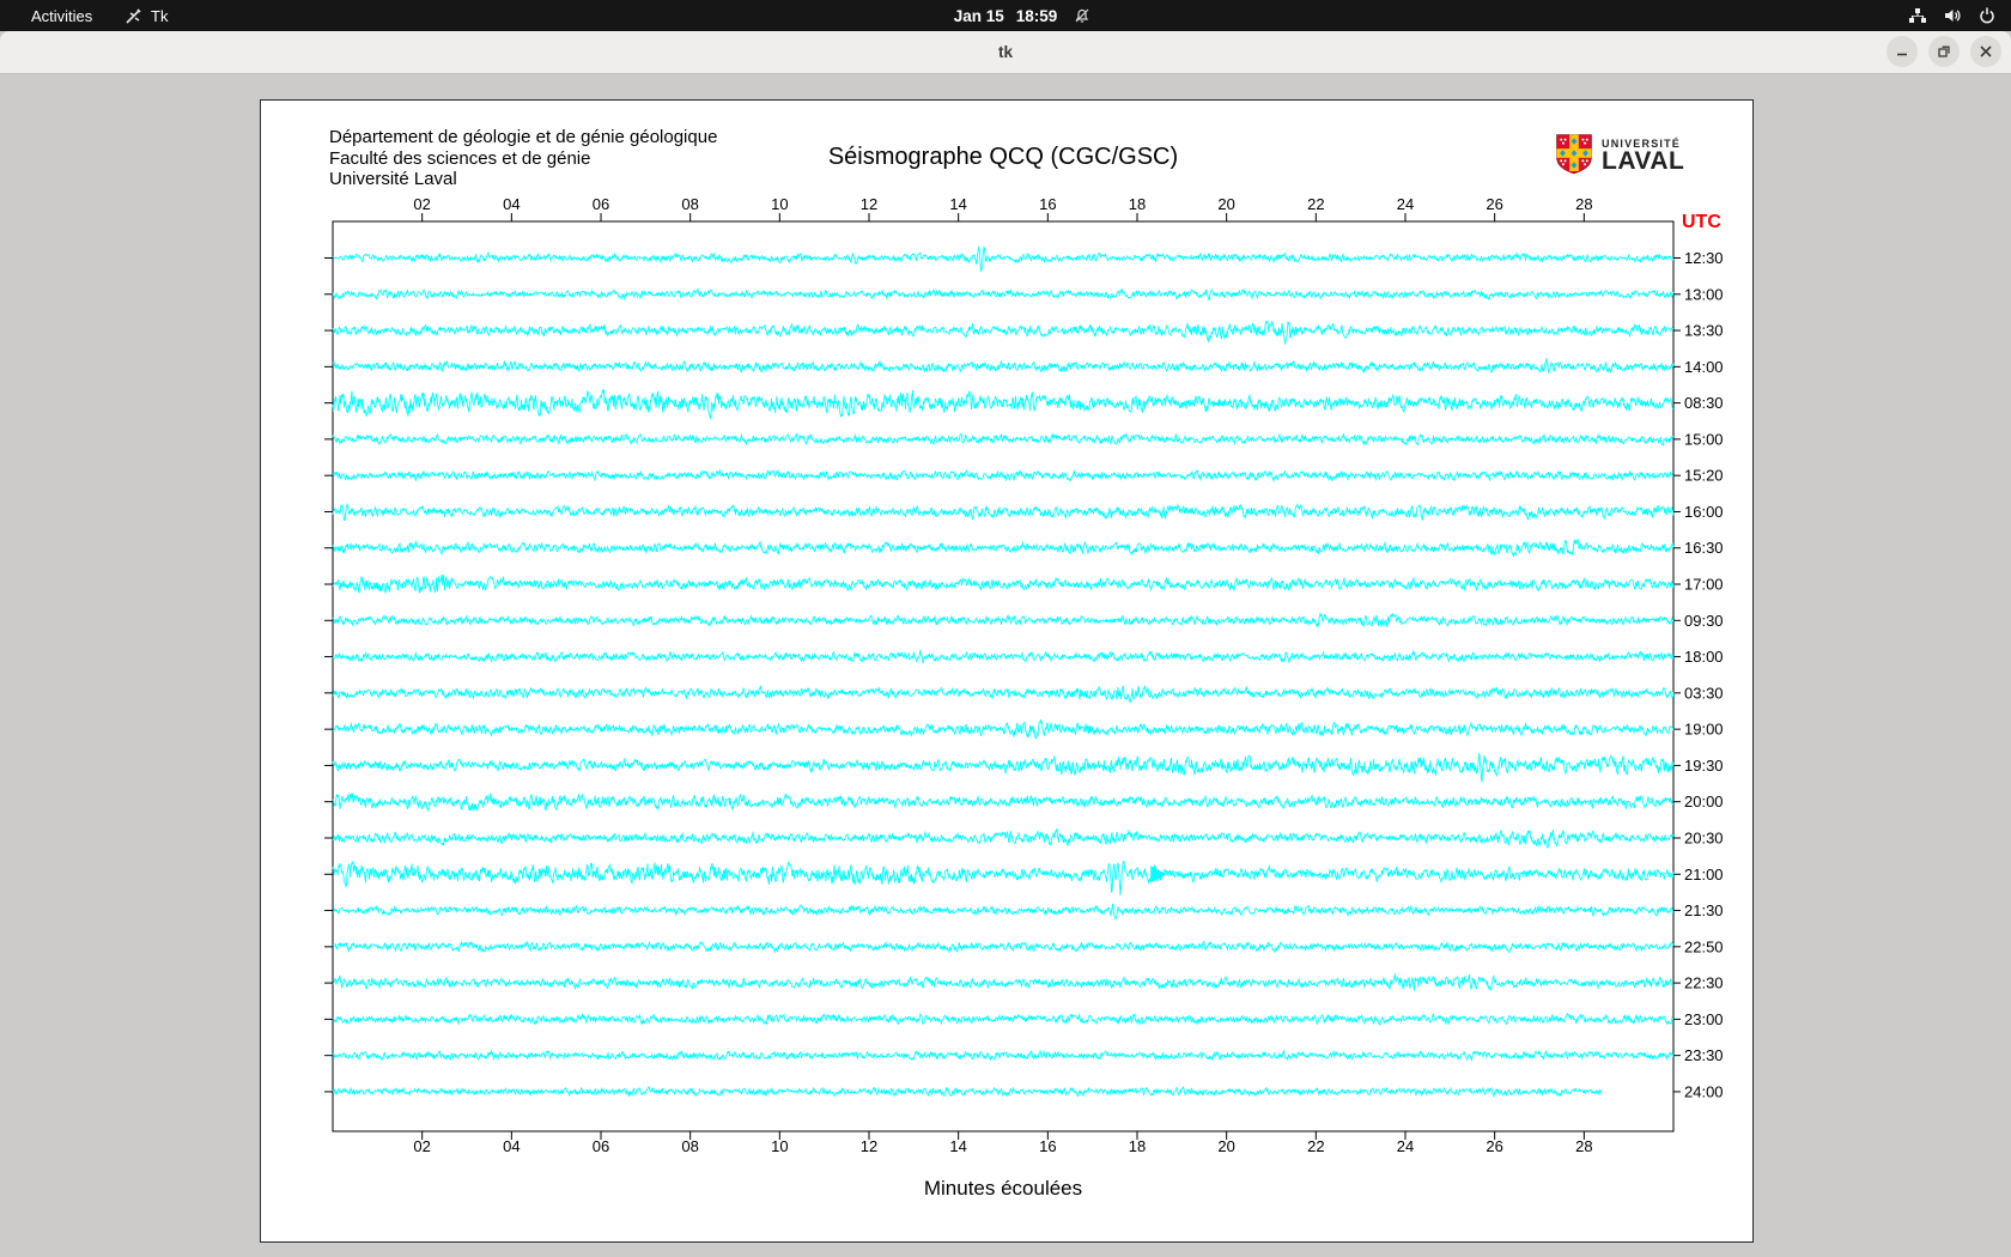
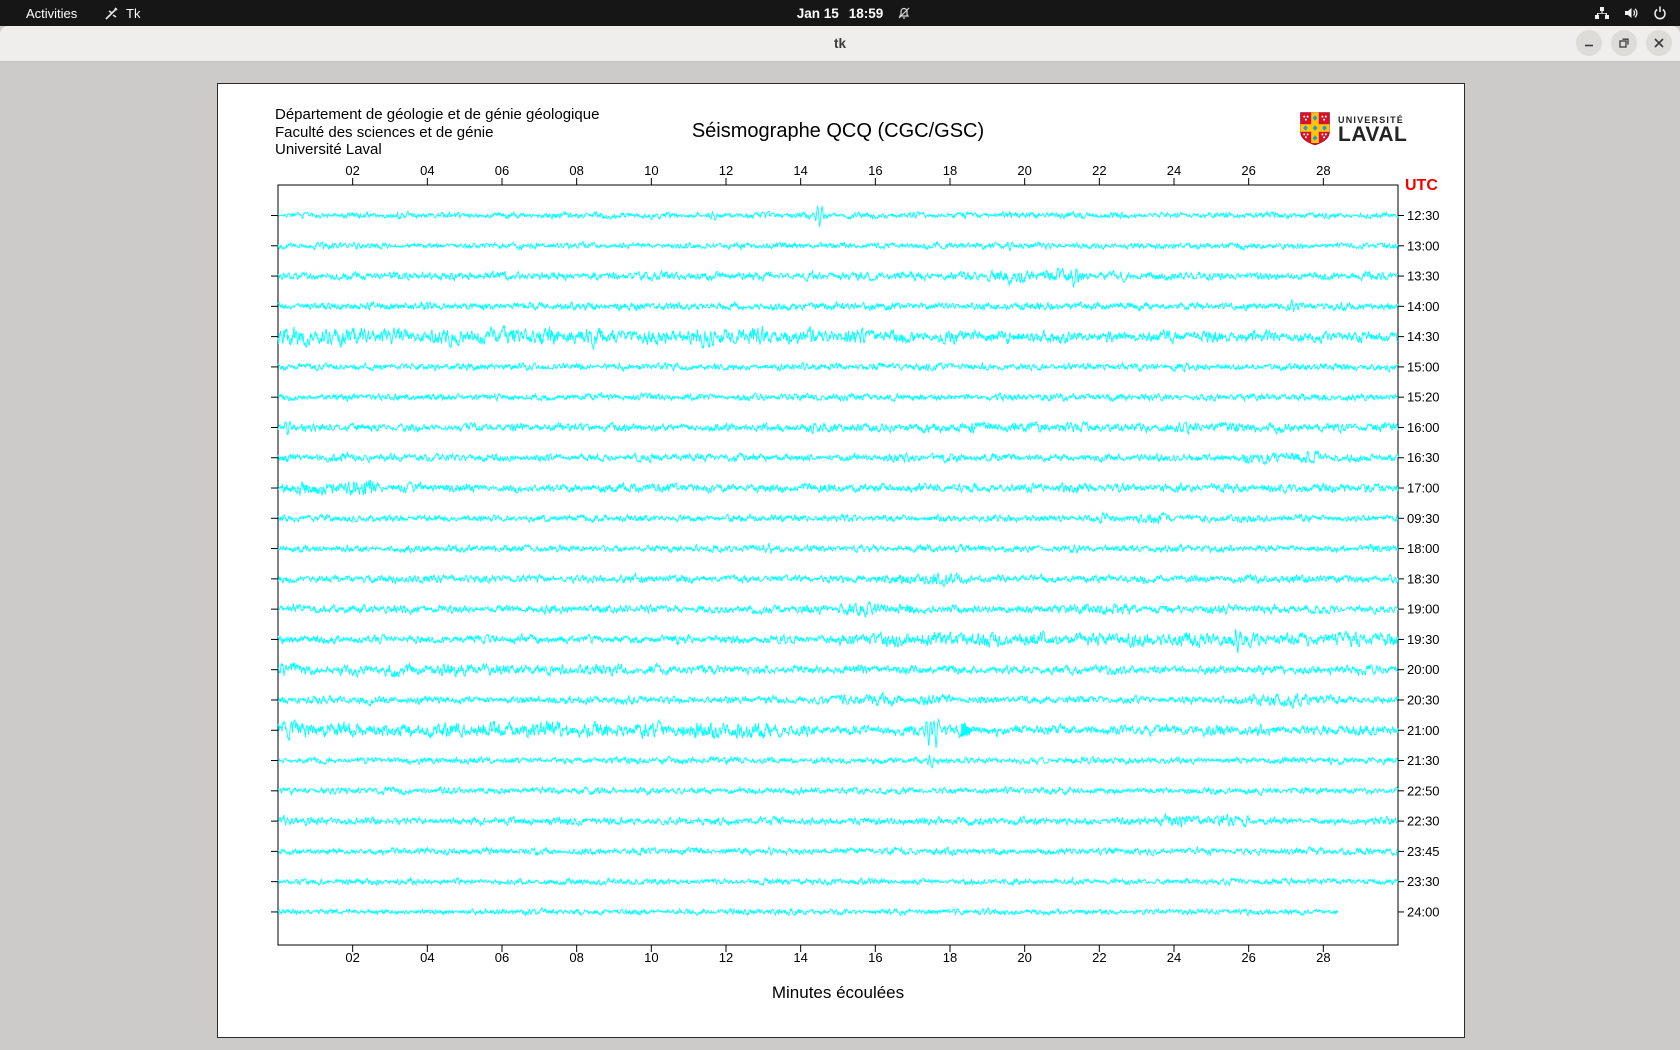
  Activities
  Tk
  Jan 15
  18:59
  tk
  Département de géologie et de génie géologique
  Faculté des sciences et de génie
  Université Laval
  Séismographe QCQ (CGC/GSC)
  UNIVERSITÉ
  LAVAL
  02
  02
  04
  04
  06
  06
  08
  08
  10
  10
  12
  12
  14
  14
  16
  16
  18
  18
  20
  20
  22
  22
  24
  24
  26
  26
  28
  28
  12:30
  13:00
  13:30
  14:00
- 08:30
+ 14:30
  15:00
  15:20
  16:00
  16:30
  17:00
  09:30
  18:00
- 03:30
+ 18:30
  19:00
  19:30
  20:00
  20:30
  21:00
  21:30
  22:50
  22:30
- 23:00
+ 23:45
  23:30
  24:00
  UTC
  Minutes écoulées
